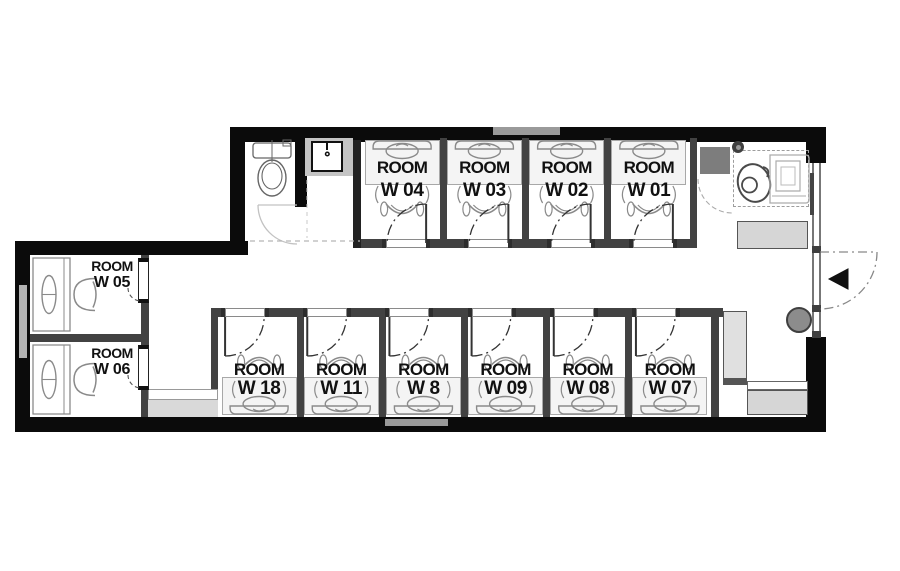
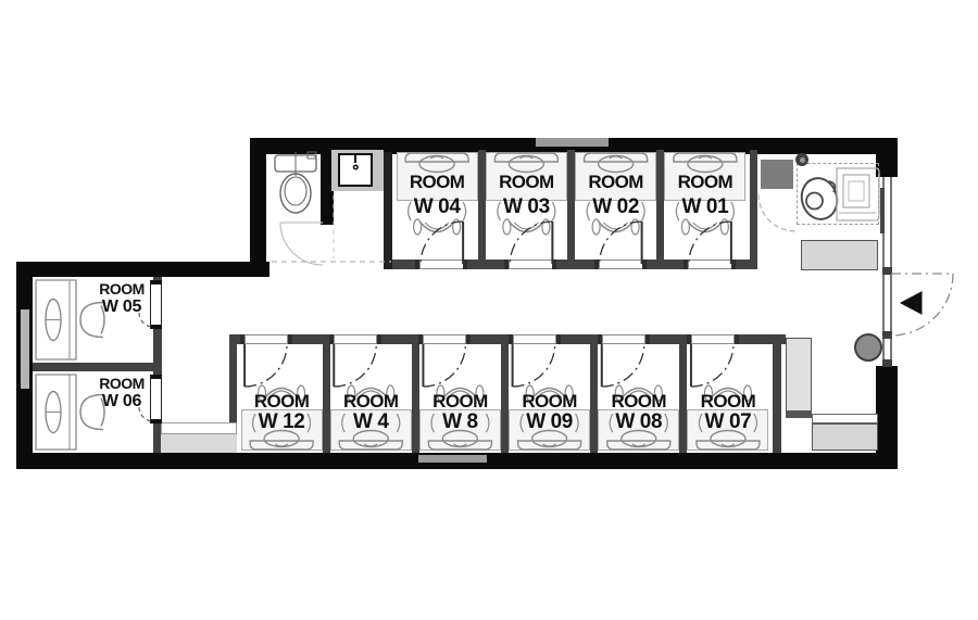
  ROOM
  W 04
  ROOM
  W 03
  ROOM
  W 02
  ROOM
  W 01
  ROOM
- W 18
+ W 12
  ROOM
- W 11
+ W 4
  ROOM
  W 8
  ROOM
  W 09
  ROOM
  W 08
  ROOM
  W 07
  ROOM
  W 05
  ROOM
  W 06
